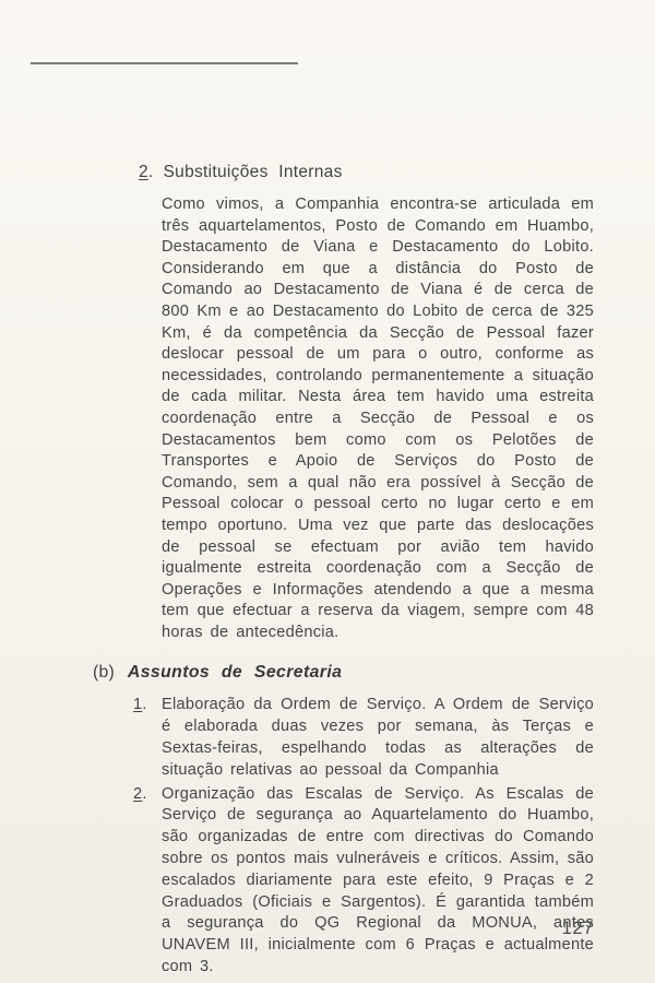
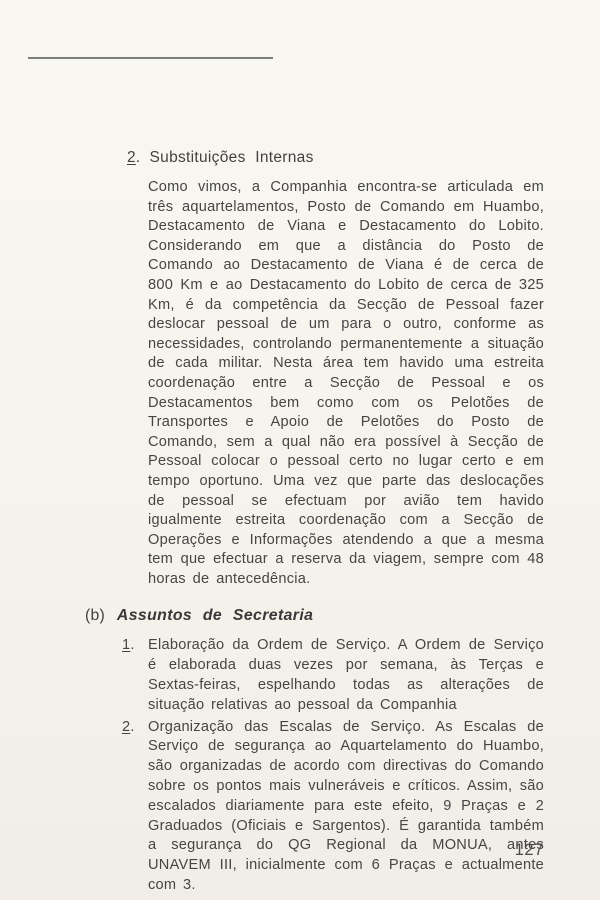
  2.
  Substituições Internas
- Como vimos, a Companhia encontra-se articulada em três aquartelamentos, Posto de Comando em Huambo, Destacamento de Viana e Destacamento do Lobito. Considerando em que a distância do Posto de Comando ao Destacamento de Viana é de cerca de 800 Km e ao Destacamento do Lobito de cerca de 325 Km, é da competência da Secção de Pessoal fazer deslocar pessoal de um para o outro, conforme as necessidades, controlando permanentemente a situação de cada militar. Nesta área tem havido uma estreita coordenação entre a Secção de Pessoal e os Destacamentos bem como com os Pelotões de Transportes e Apoio de Serviços do Posto de Comando, sem a qual não era possível à Secção de Pessoal colocar o pessoal certo no lugar certo e em tempo oportuno. Uma vez que parte das deslocações de pessoal se efectuam por avião tem havido igualmente estreita coordenação com a Secção de Operações e Informações atendendo a que a mesma tem que efectuar a reserva da viagem, sempre com 48 horas de antecedência.
+ Como vimos, a Companhia encontra-se articulada em três aquartelamentos, Posto de Comando em Huambo, Destacamento de Viana e Destacamento do Lobito. Considerando em que a distância do Posto de Comando ao Destacamento de Viana é de cerca de 800 Km e ao Destacamento do Lobito de cerca de 325 Km, é da competência da Secção de Pessoal fazer deslocar pessoal de um para o outro, conforme as necessidades, controlando permanentemente a situação de cada militar. Nesta área tem havido uma estreita coordenação entre a Secção de Pessoal e os Destacamentos bem como com os Pelotões de Transportes e Apoio de Pelotões do Posto de Comando, sem a qual não era possível à Secção de Pessoal colocar o pessoal certo no lugar certo e em tempo oportuno. Uma vez que parte das deslocações de pessoal se efectuam por avião tem havido igualmente estreita coordenação com a Secção de Operações e Informações atendendo a que a mesma tem que efectuar a reserva da viagem, sempre com 48 horas de antecedência.
  (b)
  Assuntos de Secretaria
  1.
  Elaboração da Ordem de Serviço. A Ordem de Serviço é elaborada duas vezes por semana, às Terças e Sextas-feiras, espelhando todas as alterações de situação relativas ao pessoal da Companhia
  2.
- Organização das Escalas de Serviço. As Escalas de Serviço de segurança ao Aquartelamento do Huambo, são organizadas de entre com directivas do Comando sobre os pontos mais vulneráveis e críticos. Assim, são escalados diariamente para este efeito, 9 Praças e 2 Graduados (Oficiais e Sargentos). É garantida também a segurança do QG Regional da MONUA, antes UNAVEM III, inicialmente com 6 Praças e actualmente com 3.
+ Organização das Escalas de Serviço. As Escalas de Serviço de segurança ao Aquartelamento do Huambo, são organizadas de acordo com directivas do Comando sobre os pontos mais vulneráveis e críticos. Assim, são escalados diariamente para este efeito, 9 Praças e 2 Graduados (Oficiais e Sargentos). É garantida também a segurança do QG Regional da MONUA, antes UNAVEM III, inicialmente com 6 Praças e actualmente com 3.
  127
